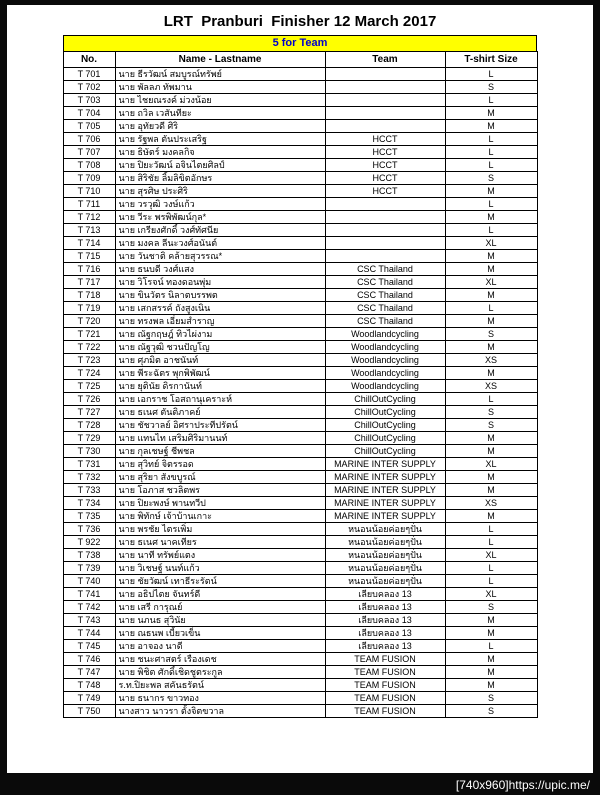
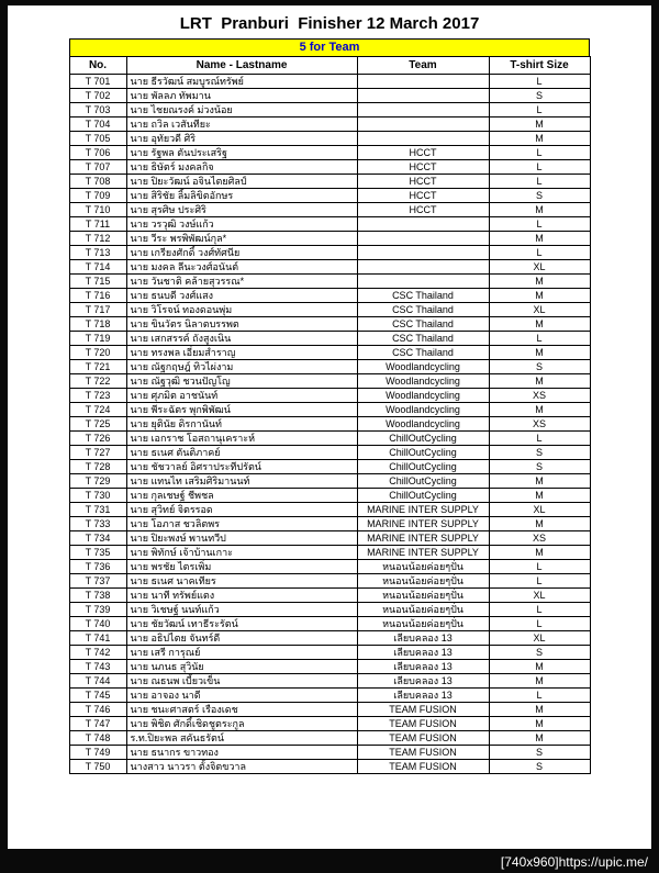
  LRT Pranburi Finisher 12 March 2017
  5 for Team
  No.	Name - Lastname	Team	T-shirt Size
  T 701	นาย ธีรวัฒน์ สมบูรณ์ทรัพย์		L
  T 702	นาย พัลลภ ทัพมาน		S
  T 703	นาย ไชยณรงค์ ม่วงน้อย		L
  T 704	นาย ถวิล เวสันทียะ		M
  T 705	นาย อุทัยวดี ศิริ		M
  T 706	นาย รัฐพล ตันประเสริฐ	HCCT	L
  T 707	นาย ธิษัตร์ มงคลกิจ	HCCT	L
  T 708	นาย ปิยะวัฒน์ อจินไตยศิลป์	HCCT	L
  T 709	นาย สิริชัย ลิ้มลิขิตอักษร	HCCT	S
  T 710	นาย สุรศิษ ประศิริ	HCCT	M
  T 711	นาย วรวุฒิ วงษ์แก้ว		L
  T 712	นาย วีระ พรพิพัฒน์กุล*		M
  T 713	นาย เกรียงศักดิ์ วงศ์ทัศนีย		L
  T 714	นาย มงคล ลีนะวงศ์อนันต์		XL
  T 715	นาย วันชาติ คล้ายสุวรรณ*		M
  T 716	นาย ธนบดี วงศ์แสง	CSC Thailand	M
  T 717	นาย วิโรจน์ ทองดอนพุ่ม	CSC Thailand	XL
  T 718	นาย ขินวัตร นิลาตบรรพต	CSC Thailand	M
  T 719	นาย เสกสรรค์ ถังสูงเนิน	CSC Thailand	L
  T 720	นาย ทรงพล เอี่ยมสำราญ	CSC Thailand	M
  T 721	นาย ณัฐกฤษฎ์ ทิวไผ่งาม	Woodlandcycling	S
  T 722	นาย ณัฐวุฒิ ชวนปัญโญ	Woodlandcycling	M
  T 723	นาย ศุภมิต อาชนันท์	Woodlandcycling	XS
  T 724	นาย พีระฉัตร พุกพิพัฒน์	Woodlandcycling	M
  T 725	นาย ยุตินัย ดิรกานันท์	Woodlandcycling	XS
  T 726	นาย เอกราช โอสถานุเคราะห์	ChillOutCycling	L
  T 727	นาย ธเนศ ตันติภาคย์	ChillOutCycling	S
  T 728	นาย ชัชวาลย์ อิศราประทีปรัตน์	ChillOutCycling	S
  T 729	นาย แทนไท เสริมศิริมานนท์	ChillOutCycling	M
  T 730	นาย กุลเชษฐ์ ชีพชล	ChillOutCycling	M
  T 731	นาย สุวิทย์ จิตรรอด	MARINE INTER SUPPLY	XL
- T 732	นาย สุริยา สังขบูรณ์	MARINE INTER SUPPLY	M
  T 733	นาย โอภาส ชวลิตพร	MARINE INTER SUPPLY	M
  T 734	นาย ปิยะพงษ์ พานทวีป	MARINE INTER SUPPLY	XS
  T 735	นาย พิทักษ์ เจ้าบ้านเกาะ	MARINE INTER SUPPLY	M
  T 736	นาย พรชัย ไตรเพิ่ม	หนอนน้อยค่อยๆปั่น	L
- T 922	นาย ธเนศ นาคเทียร	หนอนน้อยค่อยๆปั่น	L
+ T 737	นาย ธเนศ นาคเทียร	หนอนน้อยค่อยๆปั่น	L
  T 738	นาย นาที ทรัพย์แตง	หนอนน้อยค่อยๆปั่น	XL
  T 739	นาย วิเชษฐ์ นนท์แก้ว	หนอนน้อยค่อยๆปั่น	L
  T 740	นาย ชัยวัฒน์ เทาธีระรัตน์	หนอนน้อยค่อยๆปั่น	L
  T 741	นาย อธิปไตย จันทร์ดี	เลียบคลอง 13	XL
  T 742	นาย เสรี การุณย์	เลียบคลอง 13	S
  T 743	นาย นภนธ สุวินัย	เลียบคลอง 13	M
  T 744	นาย ณธนพ เบี้ยวเข็น	เลียบคลอง 13	M
  T 745	นาย อาจอง นาดี	เลียบคลอง 13	L
  T 746	นาย ชนะศาสตร์ เรืองเดช	TEAM FUSION	M
  T 747	นาย พิชิต ศักดิ์เชิดชูตระกูล	TEAM FUSION	M
  T 748	ร.ท.ปิยะพล สคันธรัตน์	TEAM FUSION	M
  T 749	นาย ธนากร ขาวทอง	TEAM FUSION	S
  T 750	นางสาว นาวรา ตั้งจิตขวาล	TEAM FUSION	S
  [740x960]https://upic.me/
